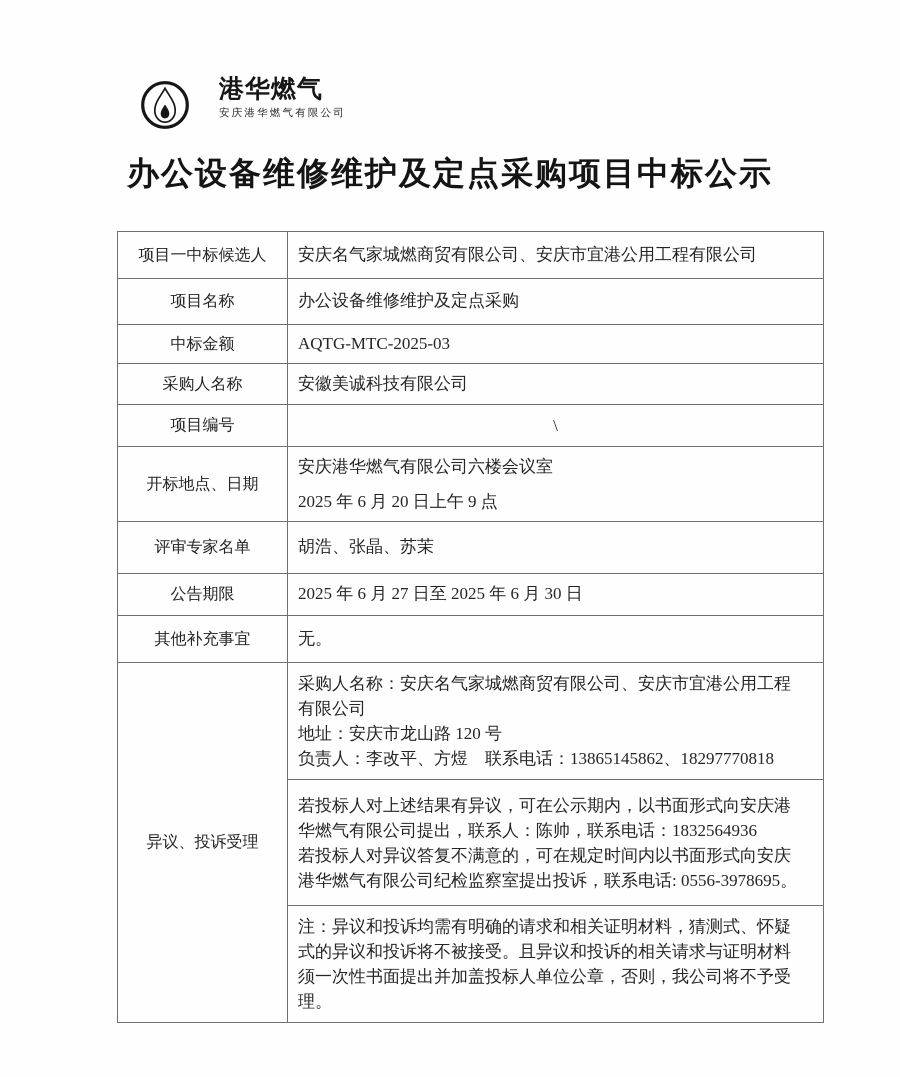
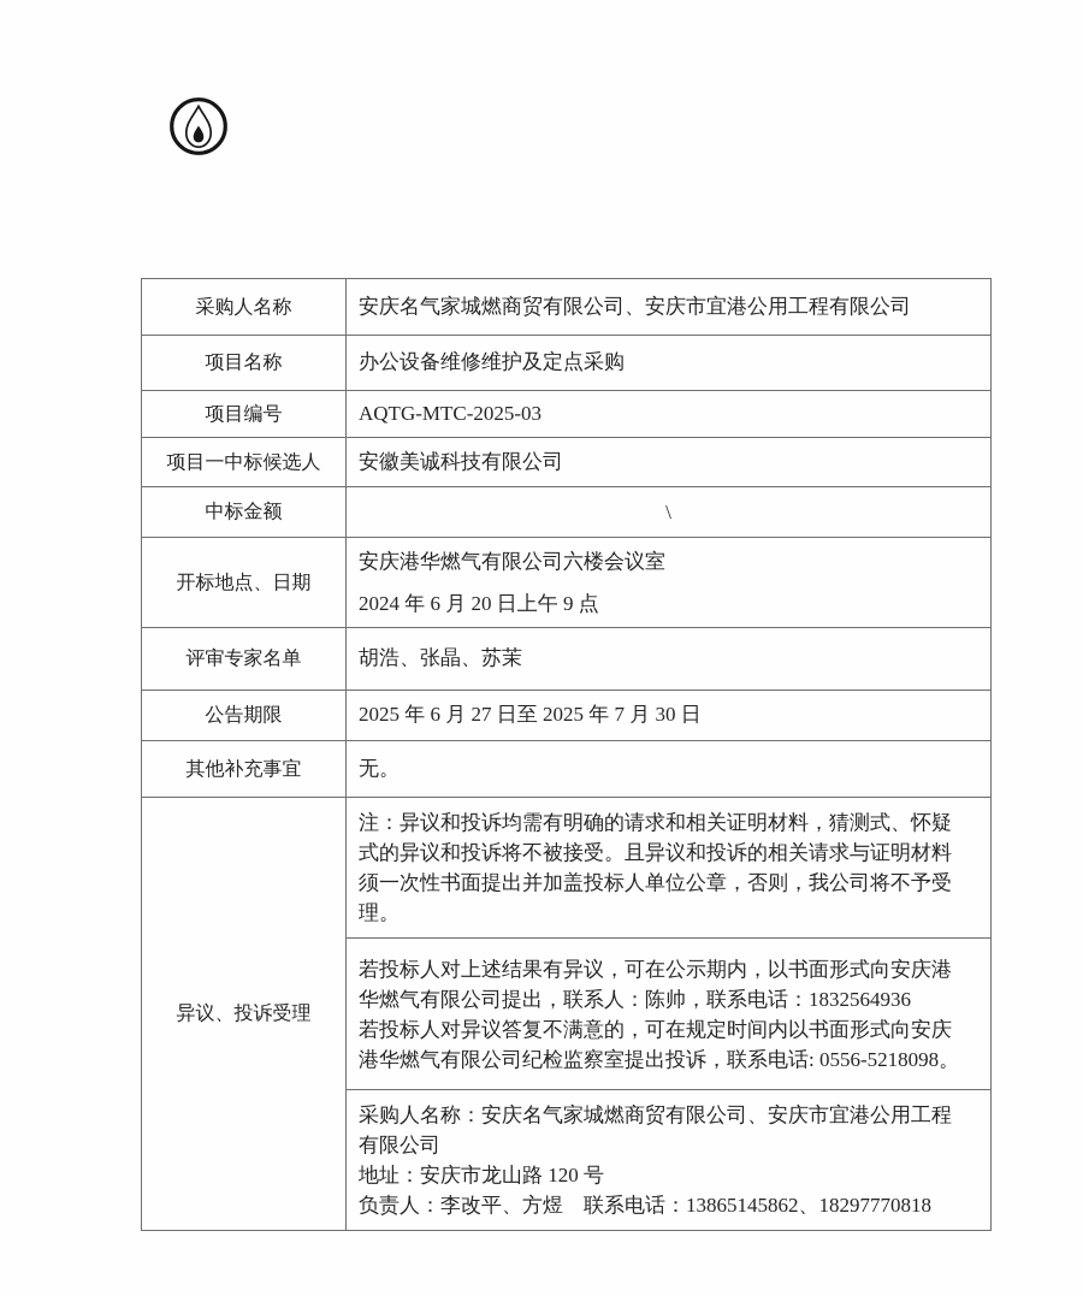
- 港华燃气
- 安庆港华燃气有限公司
- 办公设备维修维护及定点采购项目中标公示
- 项目一中标候选人	安庆名气家城燃商贸有限公司、安庆市宜港公用工程有限公司
+ 采购人名称	安庆名气家城燃商贸有限公司、安庆市宜港公用工程有限公司
  项目名称	办公设备维修维护及定点采购
- 中标金额	AQTG-MTC-2025-03
+ 项目编号	AQTG-MTC-2025-03
- 采购人名称	安徽美诚科技有限公司
+ 项目一中标候选人	安徽美诚科技有限公司
- 项目编号	\
+ 中标金额	\
- 开标地点、日期	安庆港华燃气有限公司六楼会议室 2025 年 6 月 20 日上午 9 点
+ 开标地点、日期	安庆港华燃气有限公司六楼会议室 2024 年 6 月 20 日上午 9 点
  评审专家名单	胡浩、张晶、苏茉
- 公告期限	2025 年 6 月 27 日至 2025 年 6 月 30 日
+ 公告期限	2025 年 6 月 27 日至 2025 年 7 月 30 日
  其他补充事宜	无。
- 异议、投诉受理	采购人名称：安庆名气家城燃商贸有限公司、安庆市宜港公用工程 有限公司 地址：安庆市龙山路 120 号 负责人：李改平、方煜 联系电话：13865145862、18297770818
+ 异议、投诉受理	注：异议和投诉均需有明确的请求和相关证明材料，猜测式、怀疑 式的异议和投诉将不被接受。且异议和投诉的相关请求与证明材料 须一次性书面提出并加盖投标人单位公章，否则，我公司将不予受 理。
- 若投标人对上述结果有异议，可在公示期内，以书面形式向安庆港 华燃气有限公司提出，联系人：陈帅，联系电话：1832564936 若投标人对异议答复不满意的，可在规定时间内以书面形式向安庆 港华燃气有限公司纪检监察室提出投诉，联系电话: 0556-3978695。
+ 若投标人对上述结果有异议，可在公示期内，以书面形式向安庆港 华燃气有限公司提出，联系人：陈帅，联系电话：1832564936 若投标人对异议答复不满意的，可在规定时间内以书面形式向安庆 港华燃气有限公司纪检监察室提出投诉，联系电话: 0556-5218098。
- 注：异议和投诉均需有明确的请求和相关证明材料，猜测式、怀疑 式的异议和投诉将不被接受。且异议和投诉的相关请求与证明材料 须一次性书面提出并加盖投标人单位公章，否则，我公司将不予受 理。
+ 采购人名称：安庆名气家城燃商贸有限公司、安庆市宜港公用工程 有限公司 地址：安庆市龙山路 120 号 负责人：李改平、方煜 联系电话：13865145862、18297770818
